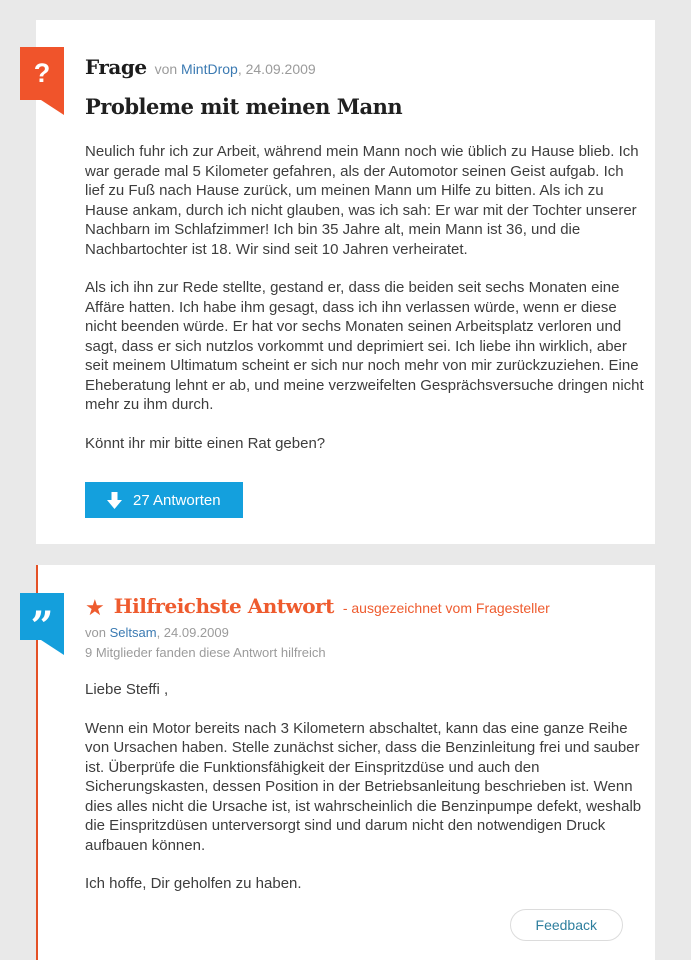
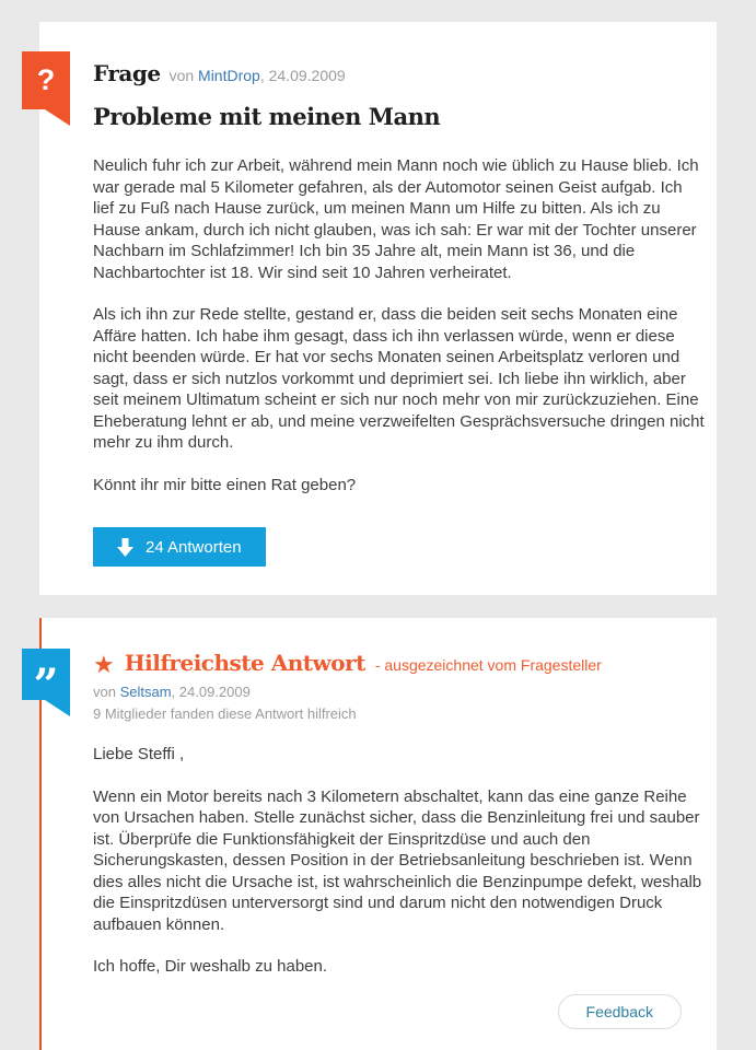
  ?
  ”
  Frage
  von MintDrop, 24.09.2009
  Probleme mit meinen Mann
  Neulich fuhr ich zur Arbeit, während mein Mann noch wie üblich zu Hause blieb. Ich war gerade mal 5 Kilometer gefahren, als der Automotor seinen Geist aufgab. Ich lief zu Fuß nach Hause zurück, um meinen Mann um Hilfe zu bitten. Als ich zu Hause ankam, durch ich nicht glauben, was ich sah: Er war mit der Tochter unserer Nachbarn im Schlafzimmer! Ich bin 35 Jahre alt, mein Mann ist 36, und die Nachbartochter ist 18. Wir sind seit 10 Jahren verheiratet.
  Als ich ihn zur Rede stellte, gestand er, dass die beiden seit sechs Monaten eine Affäre hatten. Ich habe ihm gesagt, dass ich ihn verlassen würde, wenn er diese nicht beenden würde. Er hat vor sechs Monaten seinen Arbeitsplatz verloren und sagt, dass er sich nutzlos vorkommt und deprimiert sei. Ich liebe ihn wirklich, aber seit meinem Ultimatum scheint er sich nur noch mehr von mir zurückzuziehen. Eine Eheberatung lehnt er ab, und meine verzweifelten Gesprächsversuche dringen nicht mehr zu ihm durch.
  Könnt ihr mir bitte einen Rat geben?
- 27 Antworten
+ 24 Antworten
  ★
  Hilfreichste Antwort
  - ausgezeichnet vom Fragesteller
  von Seltsam, 24.09.2009
  9 Mitglieder fanden diese Antwort hilfreich
  Liebe Steffi ,
  Wenn ein Motor bereits nach 3 Kilometern abschaltet, kann das eine ganze Reihe von Ursachen haben. Stelle zunächst sicher, dass die Benzinleitung frei und sauber ist. Überprüfe die Funktionsfähigkeit der Einspritzdüse und auch den Sicherungskasten, dessen Position in der Betriebsanleitung beschrieben ist. Wenn dies alles nicht die Ursache ist, ist wahrscheinlich die Benzinpumpe defekt, weshalb die Einspritzdüsen unterversorgt sind und darum nicht den notwendigen Druck aufbauen können.
- Ich hoffe, Dir geholfen zu haben.
+ Ich hoffe, Dir weshalb zu haben.
  Feedback
